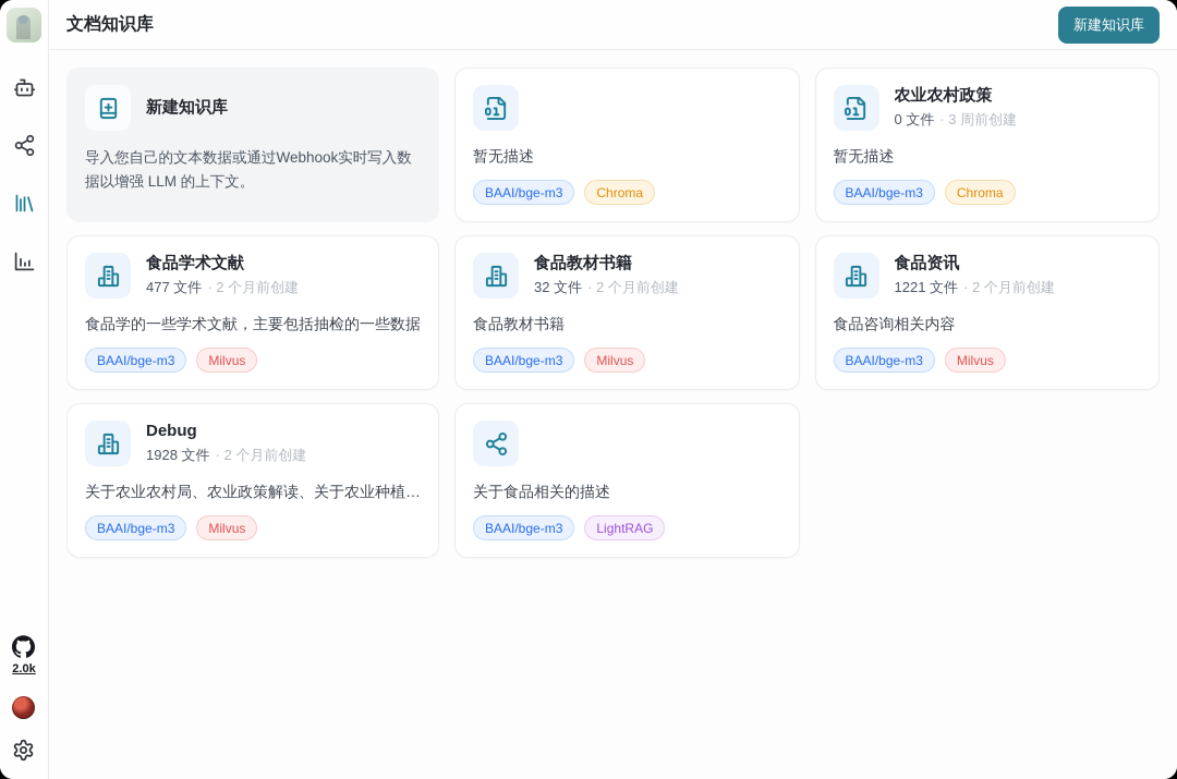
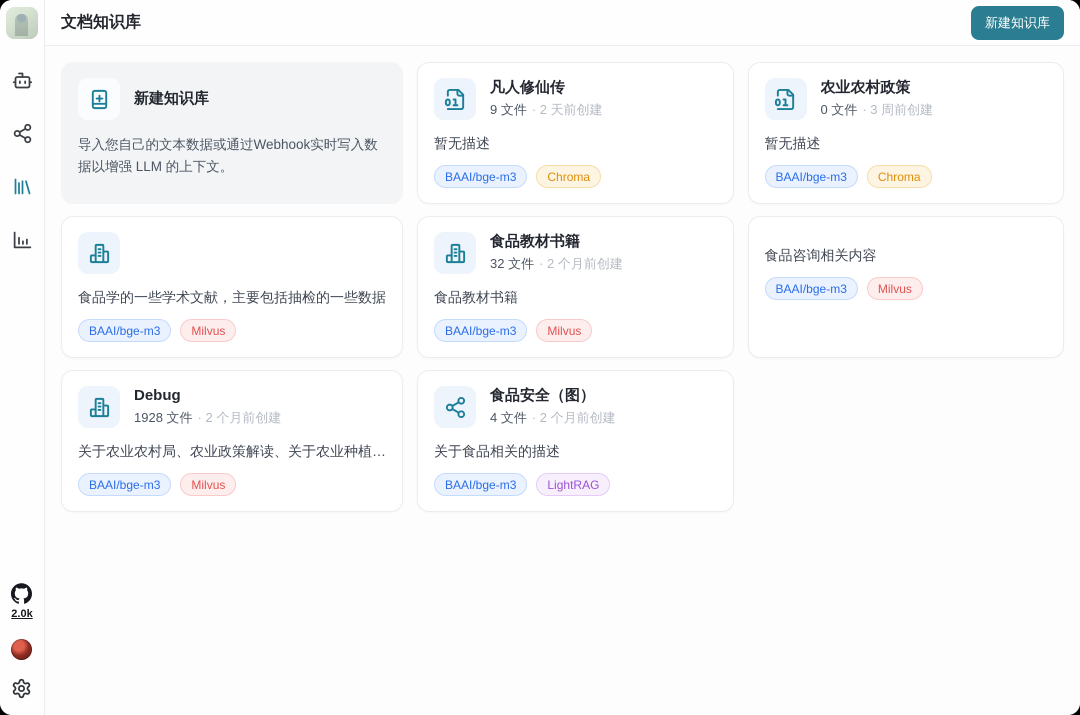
  2.0k
  文档知识库
  新建知识库
  新建知识库
  导入您自己的文本数据或通过Webhook实时写入数据以增强 LLM 的上下文。
+ 凡人修仙传
+ 9 文件 · 2 天前创建
  暂无描述
  BAAI/bge-m3
  Chroma
  农业农村政策
  0 文件 · 3 周前创建
  暂无描述
  BAAI/bge-m3
  Chroma
- 食品学术文献
- 477 文件 · 2 个月前创建
  食品学的一些学术文献，主要包括抽检的一些数据
  BAAI/bge-m3
  Milvus
  食品教材书籍
  32 文件 · 2 个月前创建
  食品教材书籍
  BAAI/bge-m3
  Milvus
- 食品资讯
- 1221 文件 · 2 个月前创建
  食品咨询相关内容
  BAAI/bge-m3
  Milvus
  Debug
  1928 文件 · 2 个月前创建
  关于农业农村局、农业政策解读、关于农业种植…
  BAAI/bge-m3
  Milvus
+ 食品安全（图）
+ 4 文件 · 2 个月前创建
  关于食品相关的描述
  BAAI/bge-m3
  LightRAG
